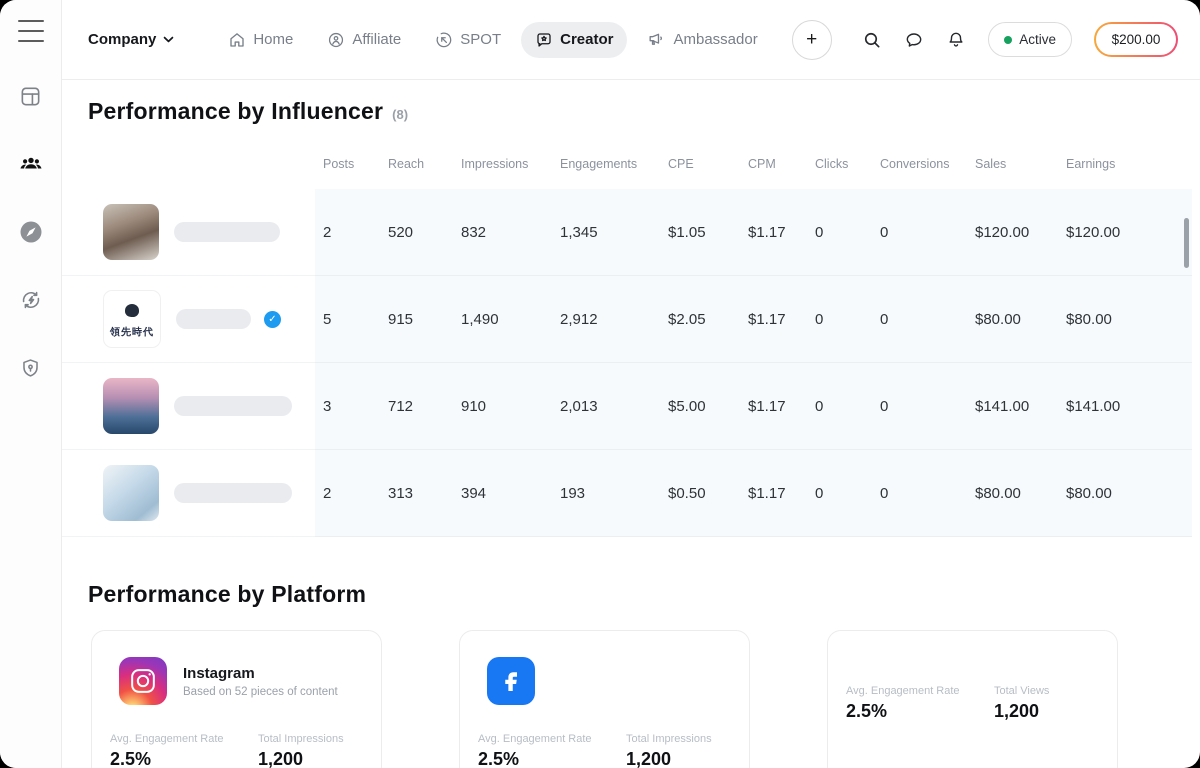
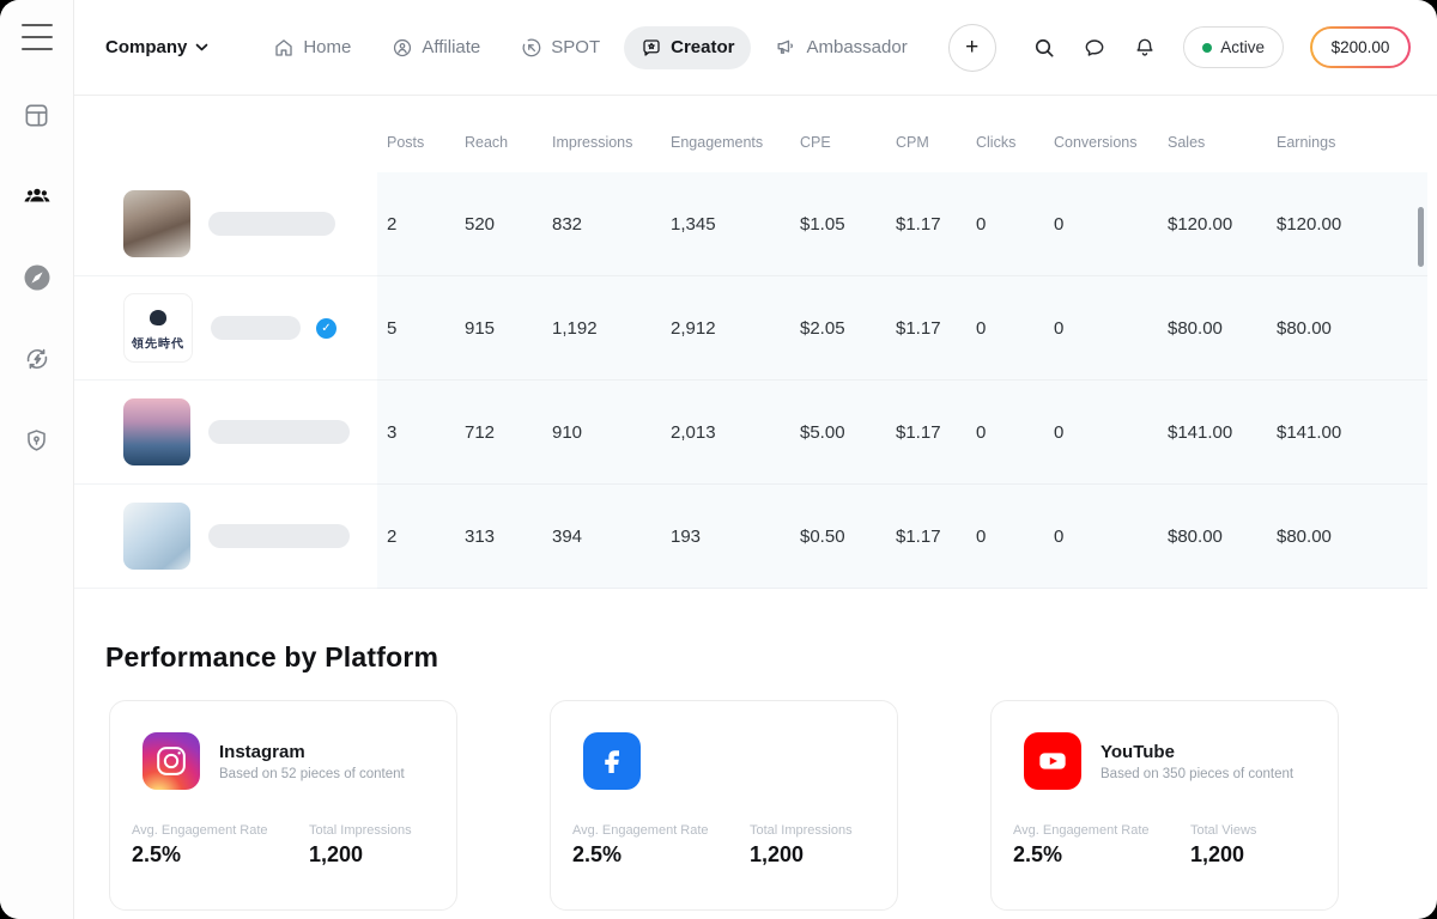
  Company
  Home
  Affiliate
  SPOT
  Creator
  Ambassador
  +
  Active
  $200.00
- Performance by Influencer
- (8)
  Posts
  Reach
  Impressions
  Engagements
  CPE
  CPM
  Clicks
  Conversions
  Sales
  Earnings
  2
  520
  832
  1,345
  $1.05
  $1.17
  0
  0
  $120.00
  $120.00
  領先時代
  ✓
  5
  915
- 1,490
+ 1,192
  2,912
  $2.05
  $1.17
  0
  0
  $80.00
  $80.00
  3
  712
  910
  2,013
  $5.00
  $1.17
  0
  0
  $141.00
  $141.00
  2
  313
  394
  193
  $0.50
  $1.17
  0
  0
  $80.00
  $80.00
  Performance by Platform
  Instagram
  Based on 52 pieces of content
  Avg. Engagement Rate
  2.5%
  Total Impressions
  1,200
  Avg. Engagement Rate
  2.5%
  Total Impressions
  1,200
+ YouTube
+ Based on 350 pieces of content
  Avg. Engagement Rate
  2.5%
  Total Views
  1,200
